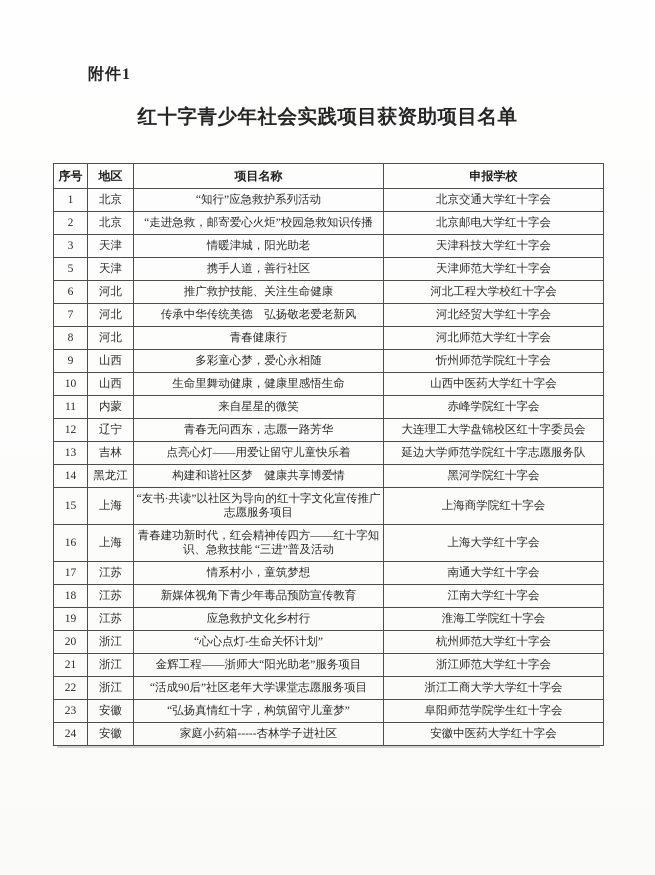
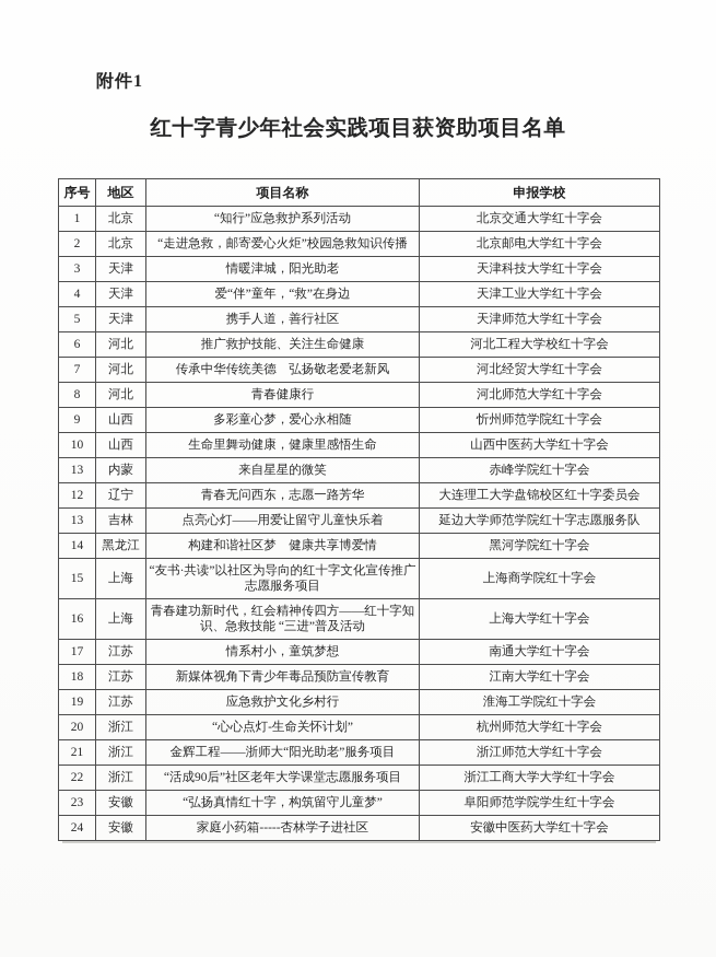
  附件1
  红十字青少年社会实践项目获资助项目名单
  序号	地区	项目名称	申报学校
  1	北京	“知行”应急救护系列活动	北京交通大学红十字会
  2	北京	“走进急救，邮寄爱心火炬”校园急救知识传播	北京邮电大学红十字会
  3	天津	情暖津城，阳光助老	天津科技大学红十字会
+ 4	天津	爱“伴”童年，“救”在身边	天津工业大学红十字会
  5	天津	携手人道，善行社区	天津师范大学红十字会
  6	河北	推广救护技能、关注生命健康	河北工程大学校红十字会
  7	河北	传承中华传统美德 弘扬敬老爱老新风	河北经贸大学红十字会
  8	河北	青春健康行	河北师范大学红十字会
  9	山西	多彩童心梦，爱心永相随	忻州师范学院红十字会
  10	山西	生命里舞动健康，健康里感悟生命	山西中医药大学红十字会
- 11	内蒙	来自星星的微笑	赤峰学院红十字会
+ 13	内蒙	来自星星的微笑	赤峰学院红十字会
  12	辽宁	青春无问西东，志愿一路芳华	大连理工大学盘锦校区红十字委员会
  13	吉林	点亮心灯——用爱让留守儿童快乐着	延边大学师范学院红十字志愿服务队
  14	黑龙江	构建和谐社区梦 健康共享博爱情	黑河学院红十字会
  15	上海	“友书·共读”以社区为导向的红十字文化宣传推广志愿服务项目	上海商学院红十字会
  16	上海	青春建功新时代，红会精神传四方——红十字知识、急救技能 “三进”普及活动	上海大学红十字会
  17	江苏	情系村小，童筑梦想	南通大学红十字会
  18	江苏	新媒体视角下青少年毒品预防宣传教育	江南大学红十字会
  19	江苏	应急救护文化乡村行	淮海工学院红十字会
  20	浙江	“心心点灯-生命关怀计划”	杭州师范大学红十字会
  21	浙江	金辉工程——浙师大“阳光助老”服务项目	浙江师范大学红十字会
  22	浙江	“活成90后”社区老年大学课堂志愿服务项目	浙江工商大学大学红十字会
  23	安徽	“弘扬真情红十字，构筑留守儿童梦”	阜阳师范学院学生红十字会
  24	安徽	家庭小药箱-----杏林学子进社区	安徽中医药大学红十字会
